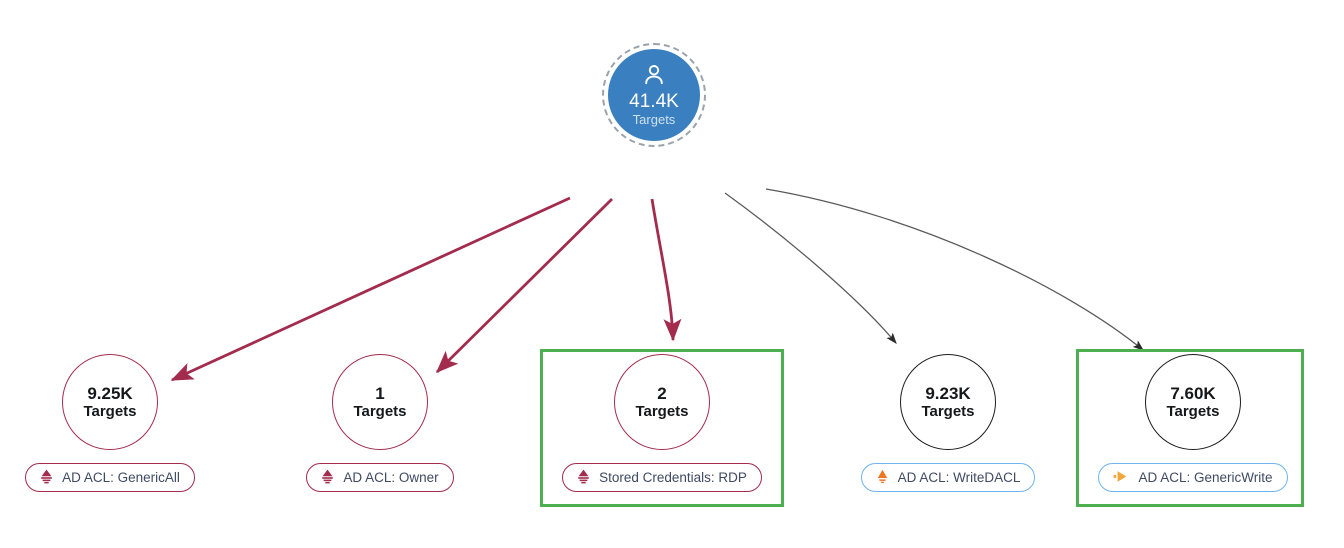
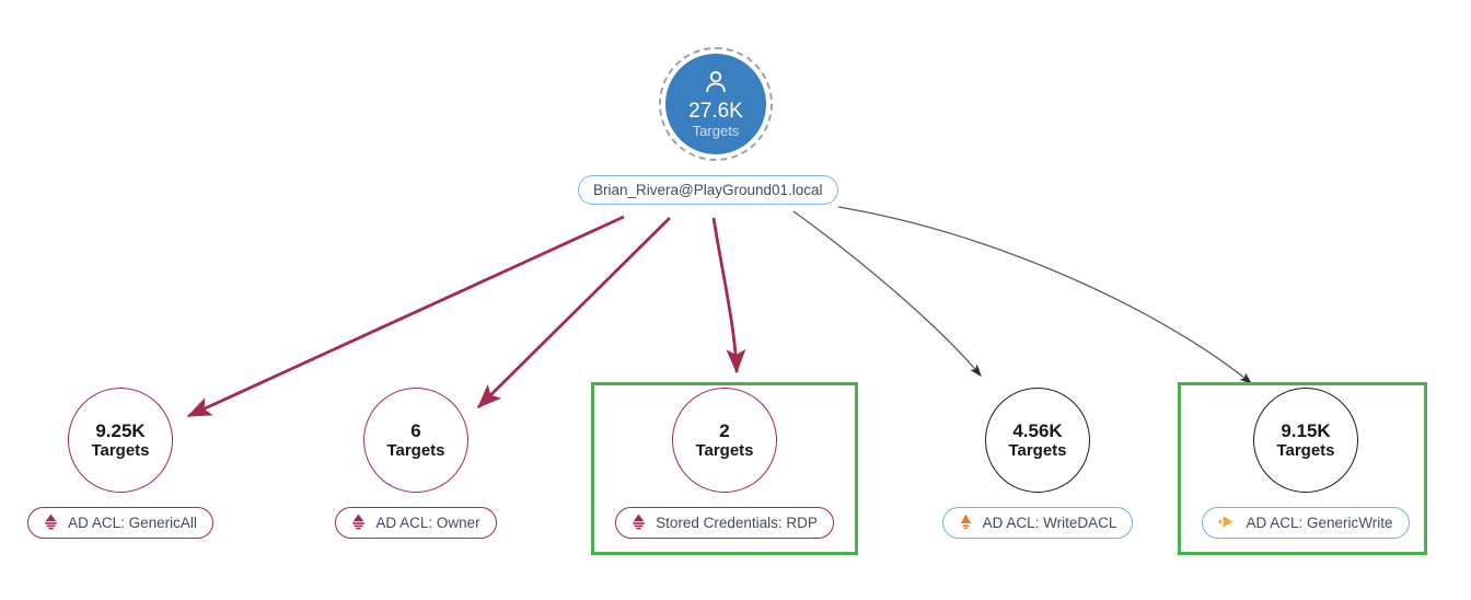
- 41.4K
+ 27.6K
  Targets
+ Brian_Rivera@PlayGround01.local
  9.25K
  Targets
  AD ACL: GenericAll
- 1
+ 6
  Targets
  AD ACL: Owner
  2
  Targets
  Stored Credentials: RDP
- 9.23K
+ 4.56K
  Targets
  AD ACL: WriteDACL
- 7.60K
+ 9.15K
  Targets
  AD ACL: GenericWrite
